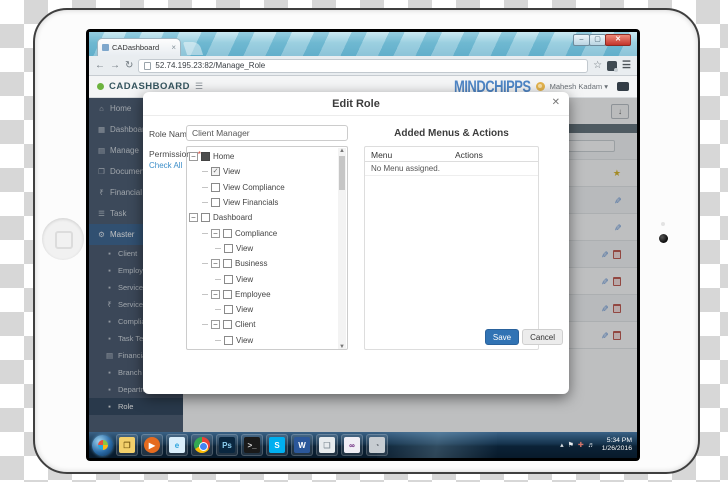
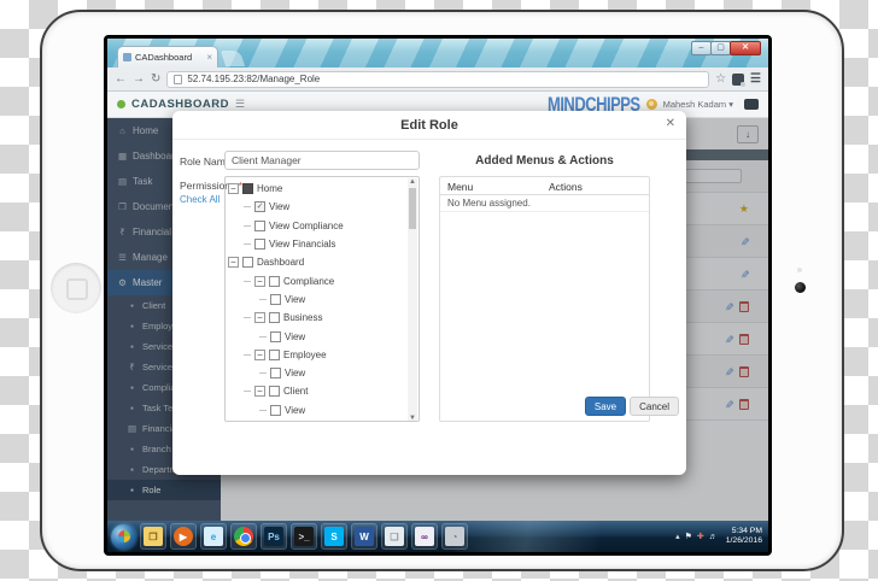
  CADashboard
  ×
  ←
  →
  ↻
  52.74.195.23:82/Manage_Role
  ☆
  ☰
  CADASHBOARD
  ☰
  MINDCHIPPS
  Mahesh Kadam ▾
  ⌂
  Home
  ▦
  Dashboa
  ▤
- Manage
+ Task
  ❐
  Docume
  ₹
  Financial
  ☰
- Task
+ Manage
  ⚙
  Master
  ▪
  Client
  ▪
  Employ
  ▪
  Service
  ₹
  Service
  ▪
  ▪
  Task Te
  ▤
  Financi
  ▪
  Branch
  ▪
  ▪
  Role
  ↓
  ★
  Edit Role
  ✕
  Role Nam
  Client Manager
  Permissio *
  Check All
  Home
  View
  View Compliance
  View Financials
  Dashboard
  Compliance
  View
  Business
  View
  Employee
  View
  Client
  View
  Added Menus & Actions
  Menu
  Actions
  No Menu assigned.
  Save
  Cancel
  ❒
  ▶
  e
  Ps
  >_
  S
  W
  ❏
  ∞
